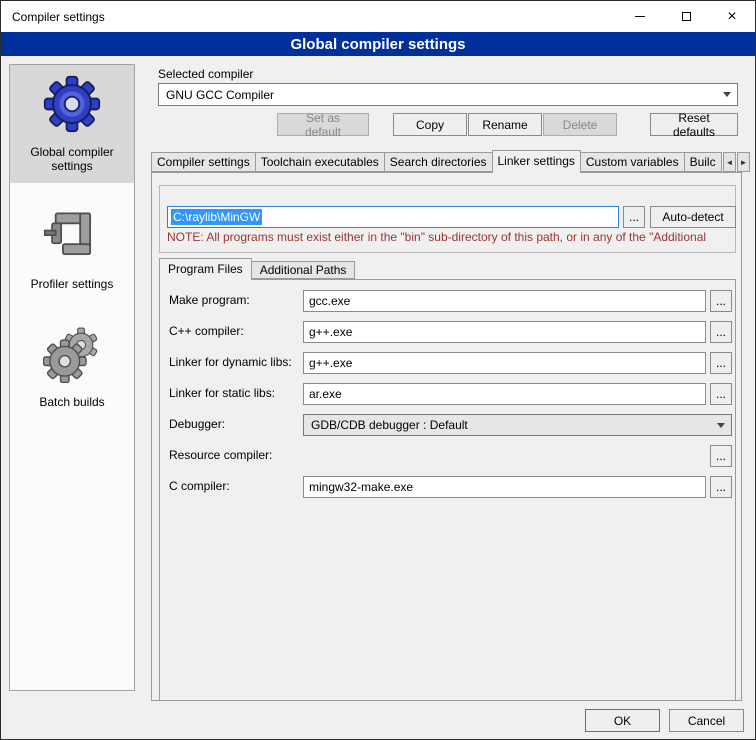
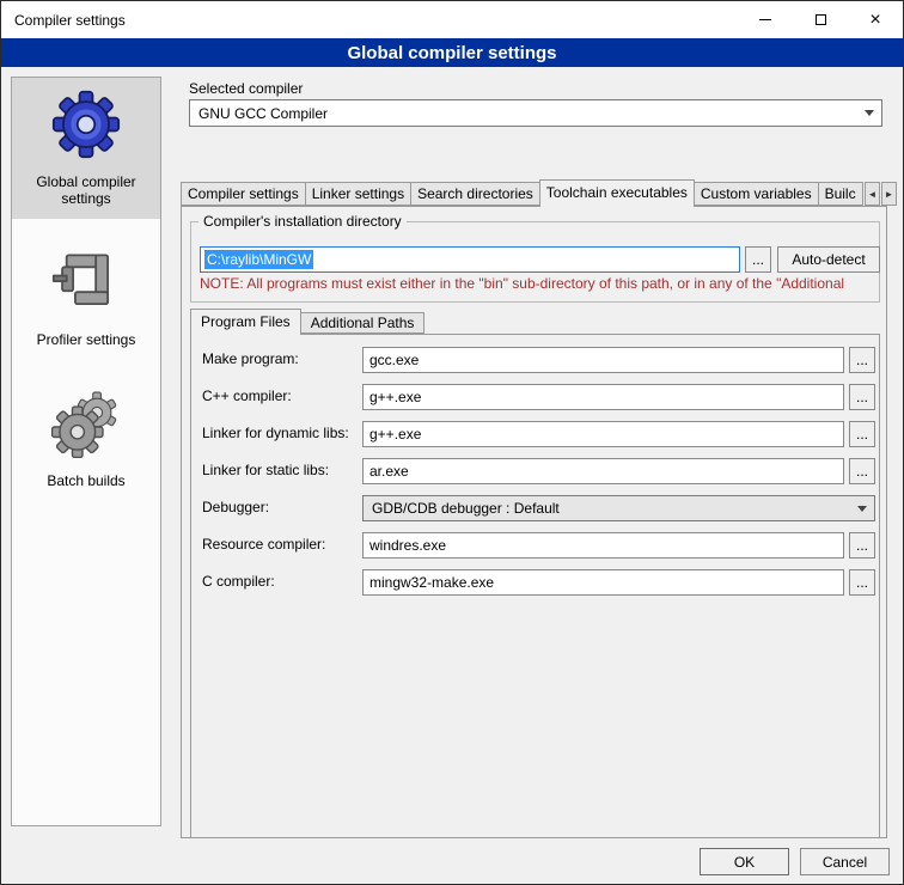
  Compiler settings
  ×
  Global compiler settings
  Global compiler settings
  Profiler settings
  Batch builds
  Selected compiler
  GNU GCC Compiler
- Set as default
- Copy
- Rename
- Delete
- Reset defaults
  Compiler settings
- Toolchain executables
+ Linker settings
  Search directories
- Linker settings
+ Toolchain executables
  Custom variables
  Builc
  ◄
  ►
+ Compiler's installation directory
  C:\raylib\MinGW
  ...
  Auto-detect
  NOTE: All programs must exist either in the "bin" sub-directory of this path, or in any of the "Additional
  Program Files
  Additional Paths
  Make program:
  gcc.exe
  ...
  C++ compiler:
  g++.exe
  ...
  Linker for dynamic libs:
  g++.exe
  ...
  Linker for static libs:
  ar.exe
  ...
  Debugger:
  GDB/CDB debugger : Default
  Resource compiler:
+ windres.exe
  ...
  C compiler:
  mingw32-make.exe
  ...
  OK
  Cancel
